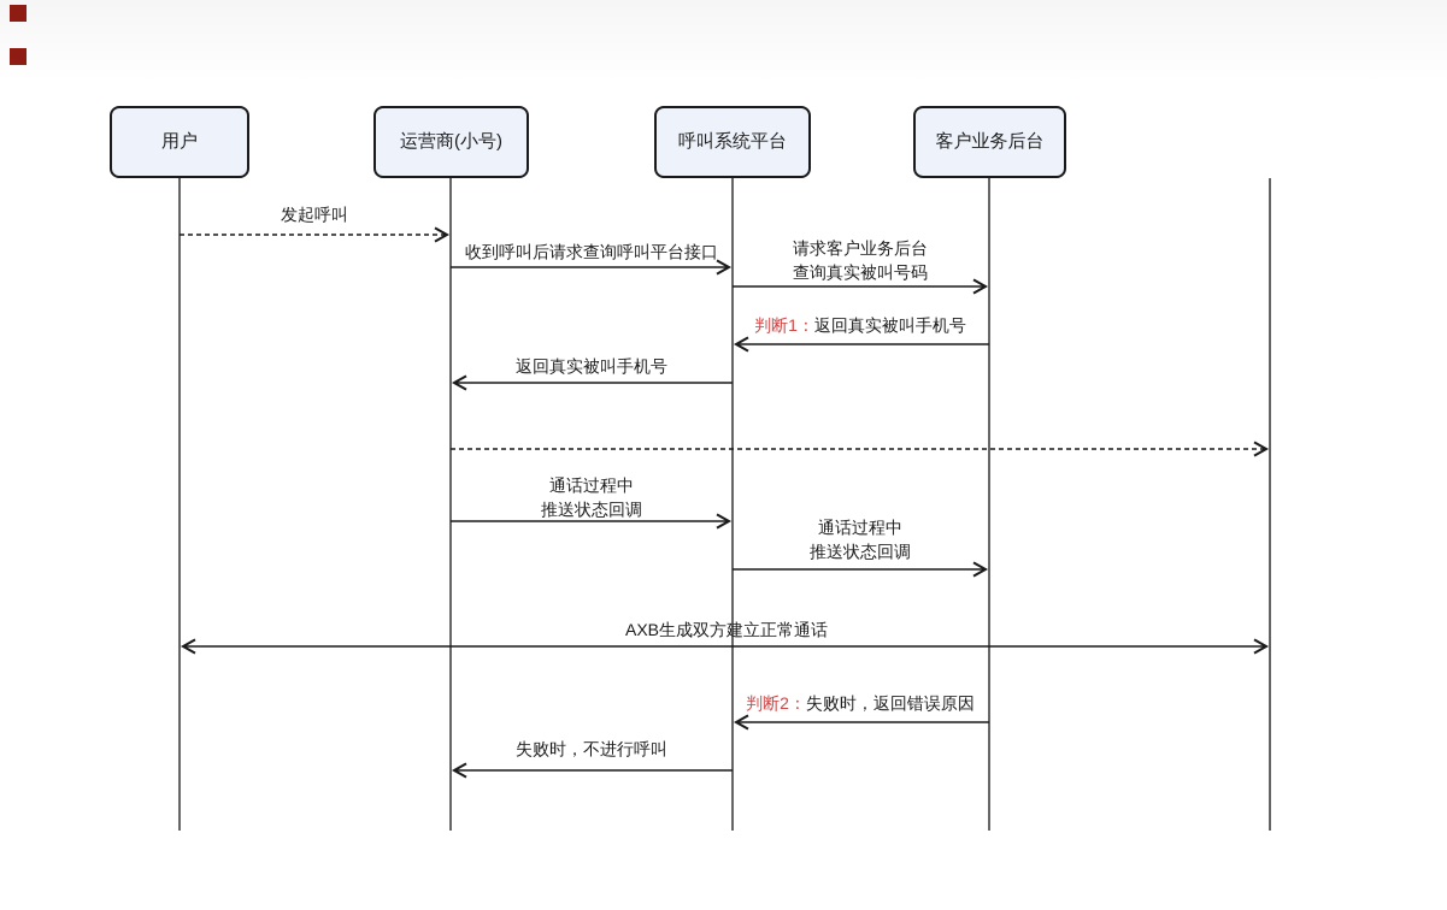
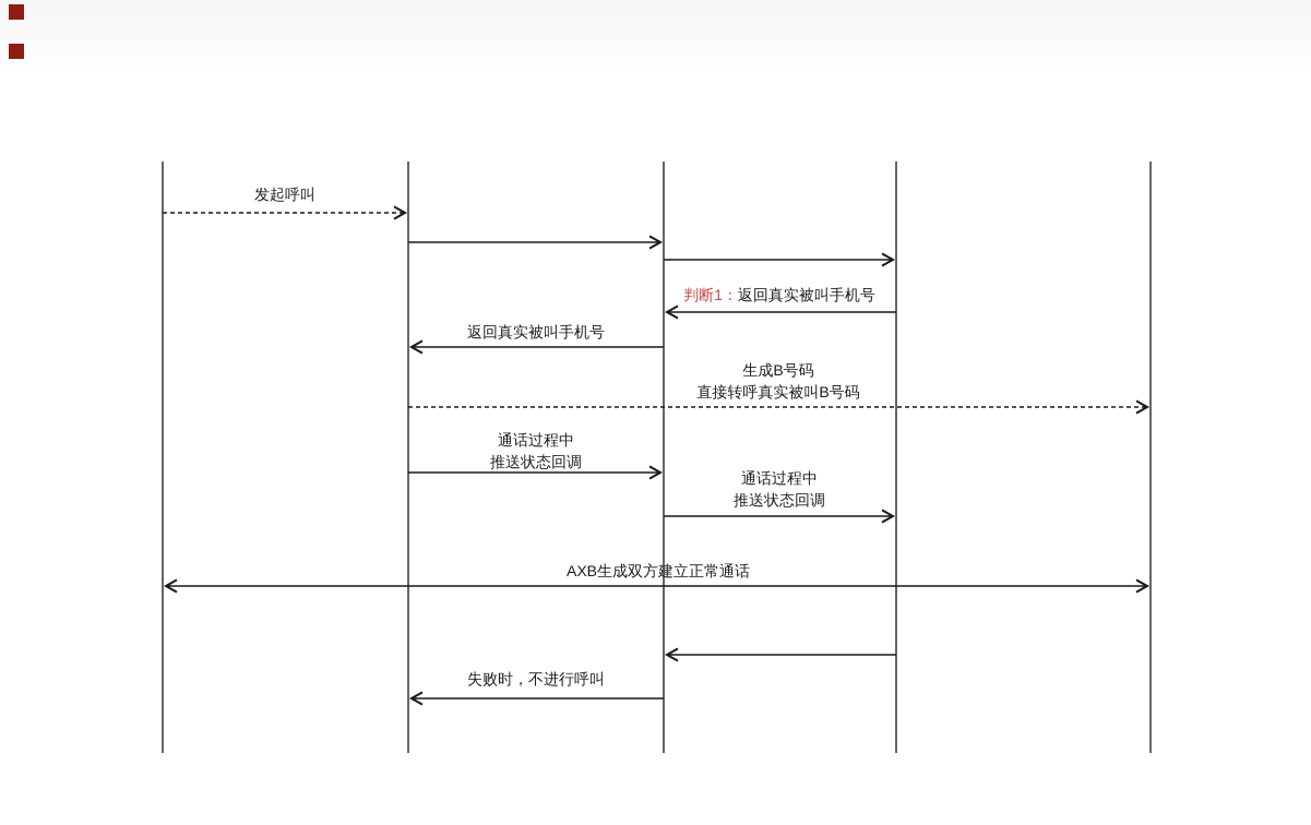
- 用户
- 运营商(小号)
- 呼叫系统平台
- 客户业务后台
  发起呼叫
- 收到呼叫后请求查询呼叫平台接口
- 请求客户业务后台
- 查询真实被叫号码
  判断1：返回真实被叫手机号
  返回真实被叫手机号
+ 生成B号码
+ 直接转呼真实被叫B号码
  通话过程中
  推送状态回调
  通话过程中
  推送状态回调
  AXB生成双方建立正常通话
- 判断2：失败时，返回错误原因
  失败时，不进行呼叫
